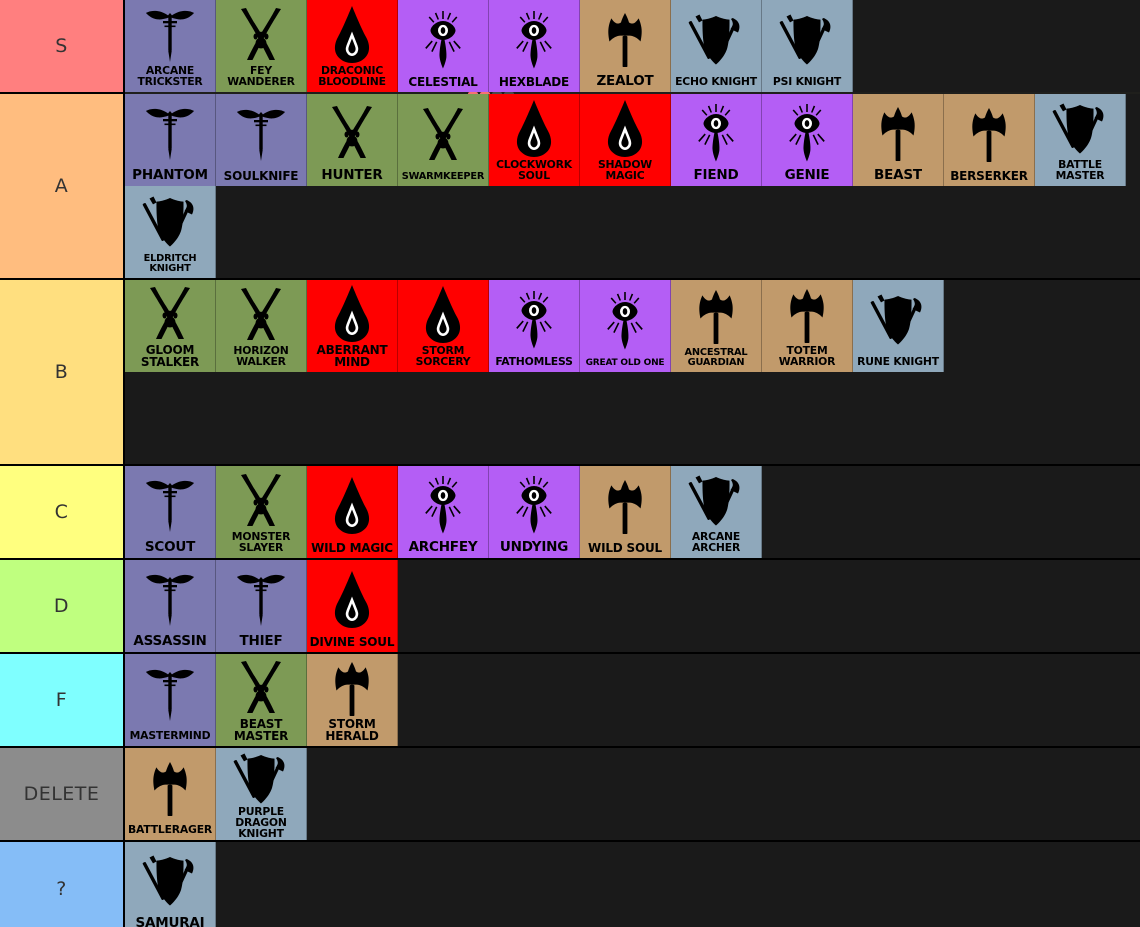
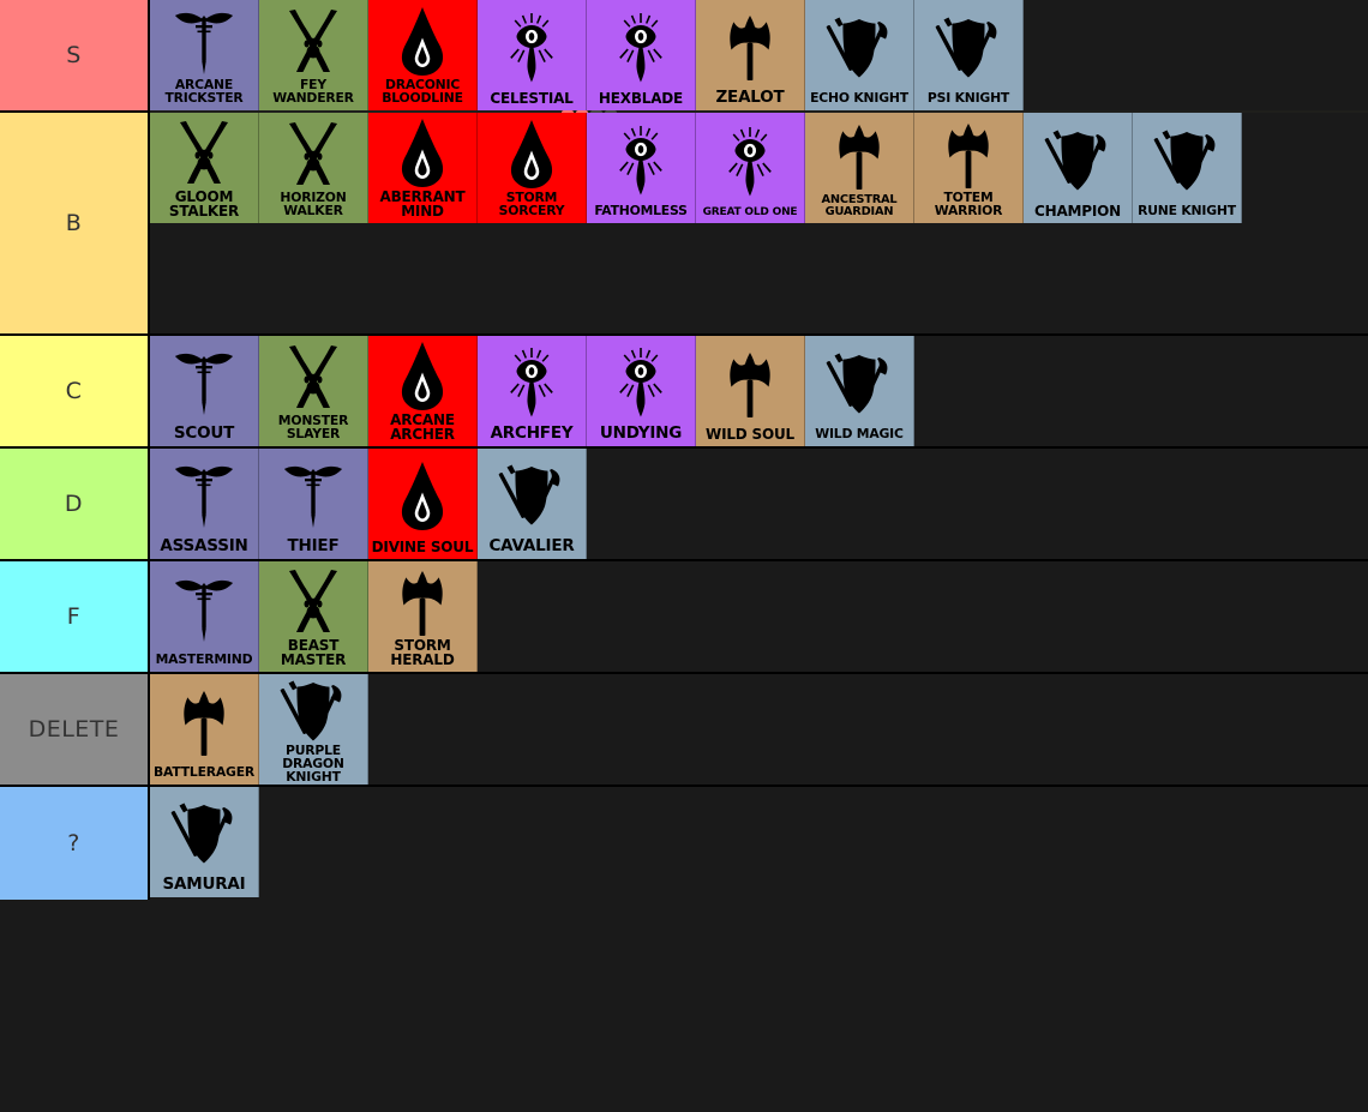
  S
  ARCANE TRICKSTER
  FEY WANDERER
  DRACONIC BLOODLINE
  CELESTIAL
  HEXBLADE
  ZEALOT
  ECHO KNIGHT
  PSI KNIGHT
- A
- PHANTOM
- SOULKNIFE
- HUNTER
- SWARMKEEPER
- CLOCKWORK SOUL
- SHADOW MAGIC
- FIEND
- GENIE
- BEAST
- BERSERKER
- BATTLE MASTER
- ELDRITCH KNIGHT
  B
  GLOOM STALKER
  HORIZON WALKER
  ABERRANT MIND
  STORM SORCERY
  FATHOMLESS
  GREAT OLD ONE
  ANCESTRAL GUARDIAN
  TOTEM WARRIOR
+ CHAMPION
  RUNE KNIGHT
  C
  SCOUT
  MONSTER SLAYER
- WILD MAGIC
+ ARCANE ARCHER
  ARCHFEY
  UNDYING
  WILD SOUL
- ARCANE ARCHER
+ WILD MAGIC
  D
  ASSASSIN
  THIEF
  DIVINE SOUL
+ CAVALIER
  F
  MASTERMIND
  BEAST MASTER
  STORM HERALD
  DELETE
  BATTLERAGER
  PURPLE DRAGON KNIGHT
  ?
  SAMURAI
